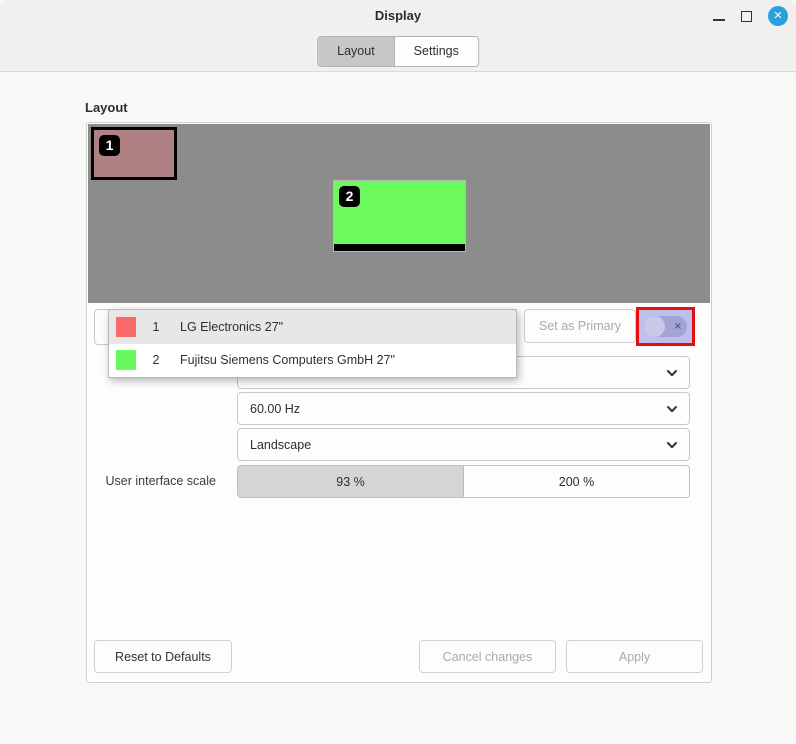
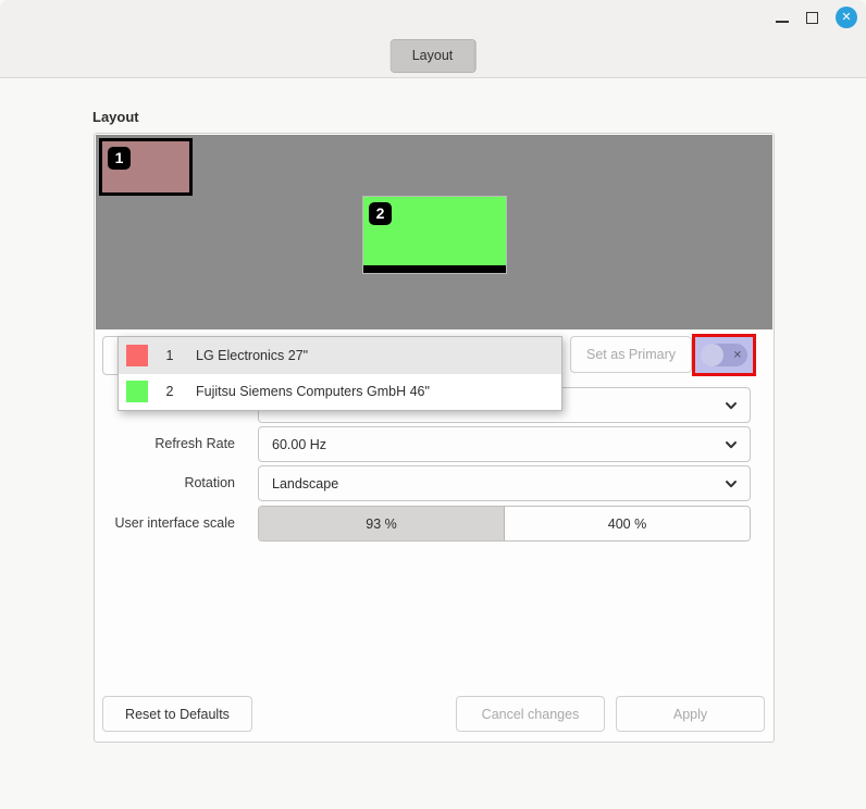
- Display
  ✕
  Layout
- Settings
  Layout
  1
  2
  Set as Primary
  ✕
  1
  LG Electronics 27"
  2
- Fujitsu Siemens Computers GmbH 27"
+ Fujitsu Siemens Computers GmbH 46"
+ Refresh Rate
  60.00 Hz
+ Rotation
  Landscape
  User interface scale
  93 %
- 200 %
+ 400 %
  Reset to Defaults
  Cancel changes
  Apply
